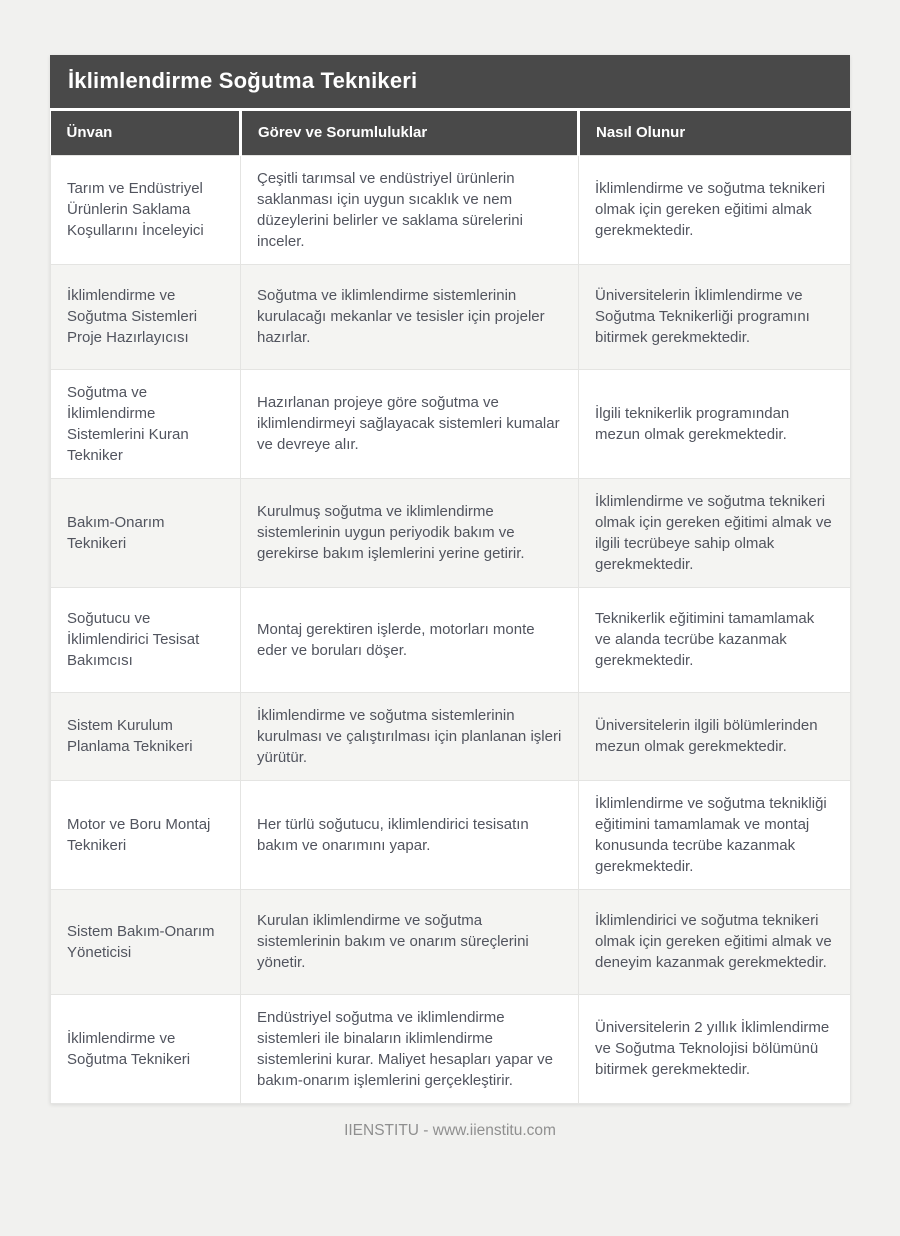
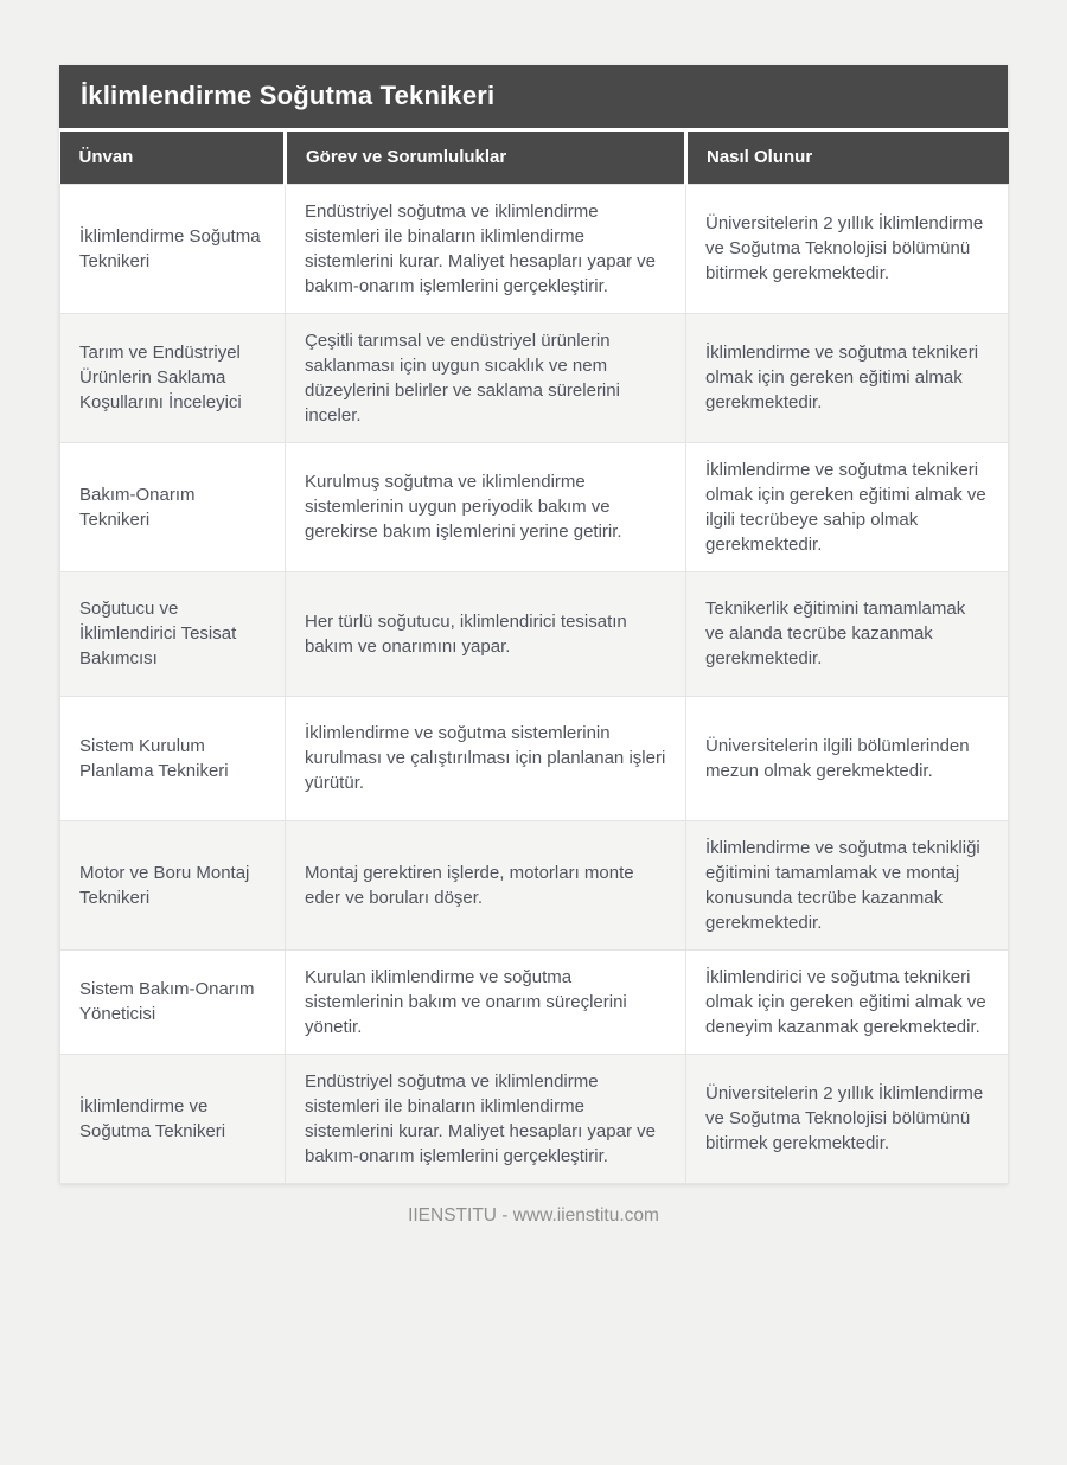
  İklimlendirme Soğutma Teknikeri
  Ünvan	Görev ve Sorumluluklar	Nasıl Olunur
+ İklimlendirme Soğutma Teknikeri	Endüstriyel soğutma ve iklimlendirme sistemleri ile binaların iklimlendirme sistemlerini kurar. Maliyet hesapları yapar ve bakım-onarım işlemlerini gerçekleştirir.	Üniversitelerin 2 yıllık İklimlendirme ve Soğutma Teknolojisi bölümünü bitirmek gerekmektedir.
  Tarım ve Endüstriyel Ürünlerin Saklama Koşullarını İnceleyici	Çeşitli tarımsal ve endüstriyel ürünlerin saklanması için uygun sıcaklık ve nem düzeylerini belirler ve saklama sürelerini inceler.	İklimlendirme ve soğutma teknikeri olmak için gereken eğitimi almak gerekmektedir.
- İklimlendirme ve Soğutma Sistemleri Proje Hazırlayıcısı	Soğutma ve iklimlendirme sistemlerinin kurulacağı mekanlar ve tesisler için projeler hazırlar.	Üniversitelerin İklimlendirme ve Soğutma Teknikerliği programını bitirmek gerekmektedir.
- Soğutma ve İklimlendirme Sistemlerini Kuran Tekniker	Hazırlanan projeye göre soğutma ve iklimlendirmeyi sağlayacak sistemleri kumalar ve devreye alır.	İlgili teknikerlik programından mezun olmak gerekmektedir.
  Bakım-Onarım Teknikeri	Kurulmuş soğutma ve iklimlendirme sistemlerinin uygun periyodik bakım ve gerekirse bakım işlemlerini yerine getirir.	İklimlendirme ve soğutma teknikeri olmak için gereken eğitimi almak ve ilgili tecrübeye sahip olmak gerekmektedir.
- Soğutucu ve İklimlendirici Tesisat Bakımcısı	Montaj gerektiren işlerde, motorları monte eder ve boruları döşer.	Teknikerlik eğitimini tamamlamak ve alanda tecrübe kazanmak gerekmektedir.
+ Soğutucu ve İklimlendirici Tesisat Bakımcısı	Her türlü soğutucu, iklimlendirici tesisatın bakım ve onarımını yapar.	Teknikerlik eğitimini tamamlamak ve alanda tecrübe kazanmak gerekmektedir.
  Sistem Kurulum Planlama Teknikeri	İklimlendirme ve soğutma sistemlerinin kurulması ve çalıştırılması için planlanan işleri yürütür.	Üniversitelerin ilgili bölümlerinden mezun olmak gerekmektedir.
- Motor ve Boru Montaj Teknikeri	Her türlü soğutucu, iklimlendirici tesisatın bakım ve onarımını yapar.	İklimlendirme ve soğutma teknikliği eğitimini tamamlamak ve montaj konusunda tecrübe kazanmak gerekmektedir.
+ Motor ve Boru Montaj Teknikeri	Montaj gerektiren işlerde, motorları monte eder ve boruları döşer.	İklimlendirme ve soğutma teknikliği eğitimini tamamlamak ve montaj konusunda tecrübe kazanmak gerekmektedir.
  Sistem Bakım-Onarım Yöneticisi	Kurulan iklimlendirme ve soğutma sistemlerinin bakım ve onarım süreçlerini yönetir.	İklimlendirici ve soğutma teknikeri olmak için gereken eğitimi almak ve deneyim kazanmak gerekmektedir.
  İklimlendirme ve Soğutma Teknikeri	Endüstriyel soğutma ve iklimlendirme sistemleri ile binaların iklimlendirme sistemlerini kurar. Maliyet hesapları yapar ve bakım-onarım işlemlerini gerçekleştirir.	Üniversitelerin 2 yıllık İklimlendirme ve Soğutma Teknolojisi bölümünü bitirmek gerekmektedir.
  IIENSTITU - www.iienstitu.com
